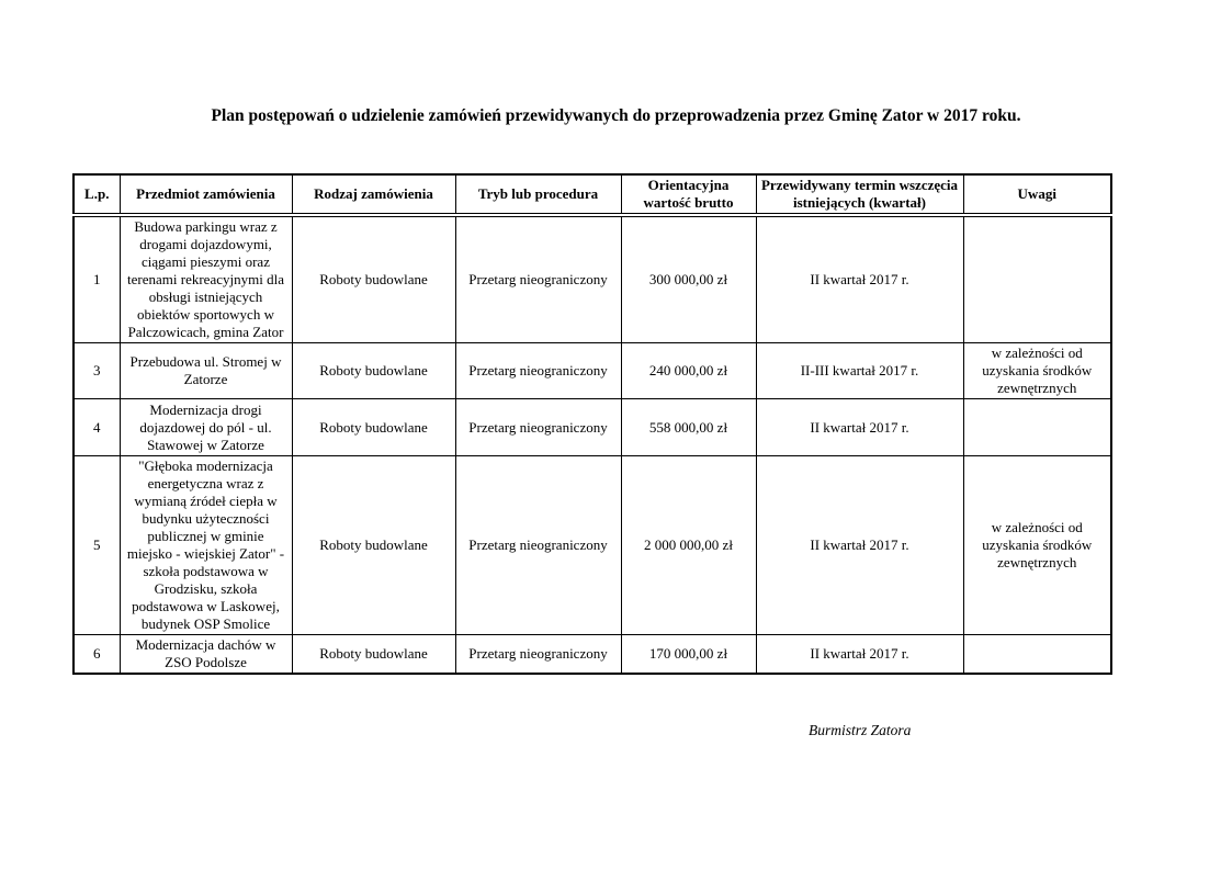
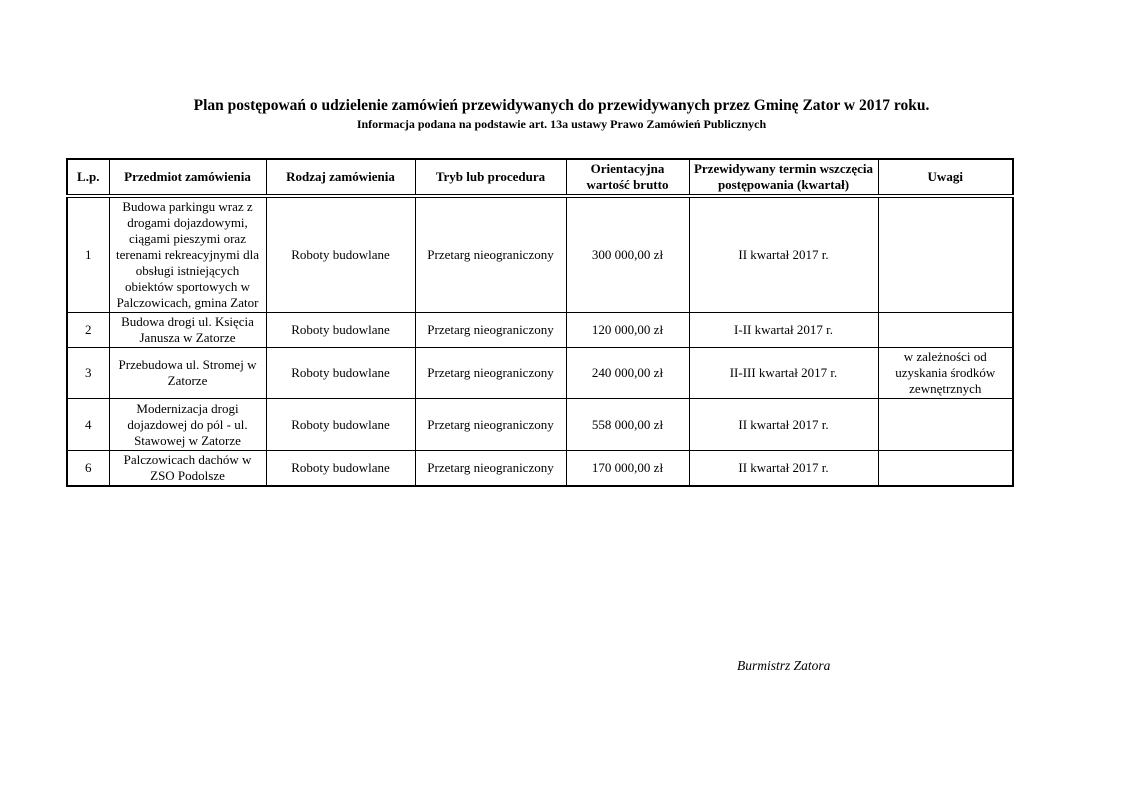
- Plan postępowań o udzielenie zamówień przewidywanych do przeprowadzenia przez Gminę Zator w 2017 roku.
+ Plan postępowań o udzielenie zamówień przewidywanych do przewidywanych przez Gminę Zator w 2017 roku.
+ Informacja podana na podstawie art. 13a ustawy Prawo Zamówień Publicznych
- L.p.	Przedmiot zamówienia	Rodzaj zamówienia	Tryb lub procedura	Orientacyjna wartość brutto	Przewidywany termin wszczęcia istniejących (kwartał)	Uwagi
+ L.p.	Przedmiot zamówienia	Rodzaj zamówienia	Tryb lub procedura	Orientacyjna wartość brutto	Przewidywany termin wszczęcia postępowania (kwartał)	Uwagi
  1	Budowa parkingu wraz z drogami dojazdowymi, ciągami pieszymi oraz terenami rekreacyjnymi dla obsługi istniejących obiektów sportowych w Palczowicach, gmina Zator	Roboty budowlane	Przetarg nieograniczony	300 000,00 zł	II kwartał 2017 r.
+ 2	Budowa drogi ul. Księcia Janusza w Zatorze	Roboty budowlane	Przetarg nieograniczony	120 000,00 zł	I-II kwartał 2017 r.
  3	Przebudowa ul. Stromej w Zatorze	Roboty budowlane	Przetarg nieograniczony	240 000,00 zł	II-III kwartał 2017 r.	w zależności od uzyskania środków zewnętrznych
  4	Modernizacja drogi dojazdowej do pól - ul. Stawowej w Zatorze	Roboty budowlane	Przetarg nieograniczony	558 000,00 zł	II kwartał 2017 r.
- 5	"Głęboka modernizacja energetyczna wraz z wymianą źródeł ciepła w budynku użyteczności publicznej w gminie miejsko - wiejskiej Zator" - szkoła podstawowa w Grodzisku, szkoła podstawowa w Laskowej, budynek OSP Smolice	Roboty budowlane	Przetarg nieograniczony	2 000 000,00 zł	II kwartał 2017 r.	w zależności od uzyskania środków zewnętrznych
- 6	Modernizacja dachów w ZSO Podolsze	Roboty budowlane	Przetarg nieograniczony	170 000,00 zł	II kwartał 2017 r.
+ 6	Palczowicach dachów w ZSO Podolsze	Roboty budowlane	Przetarg nieograniczony	170 000,00 zł	II kwartał 2017 r.
  Burmistrz Zatora
